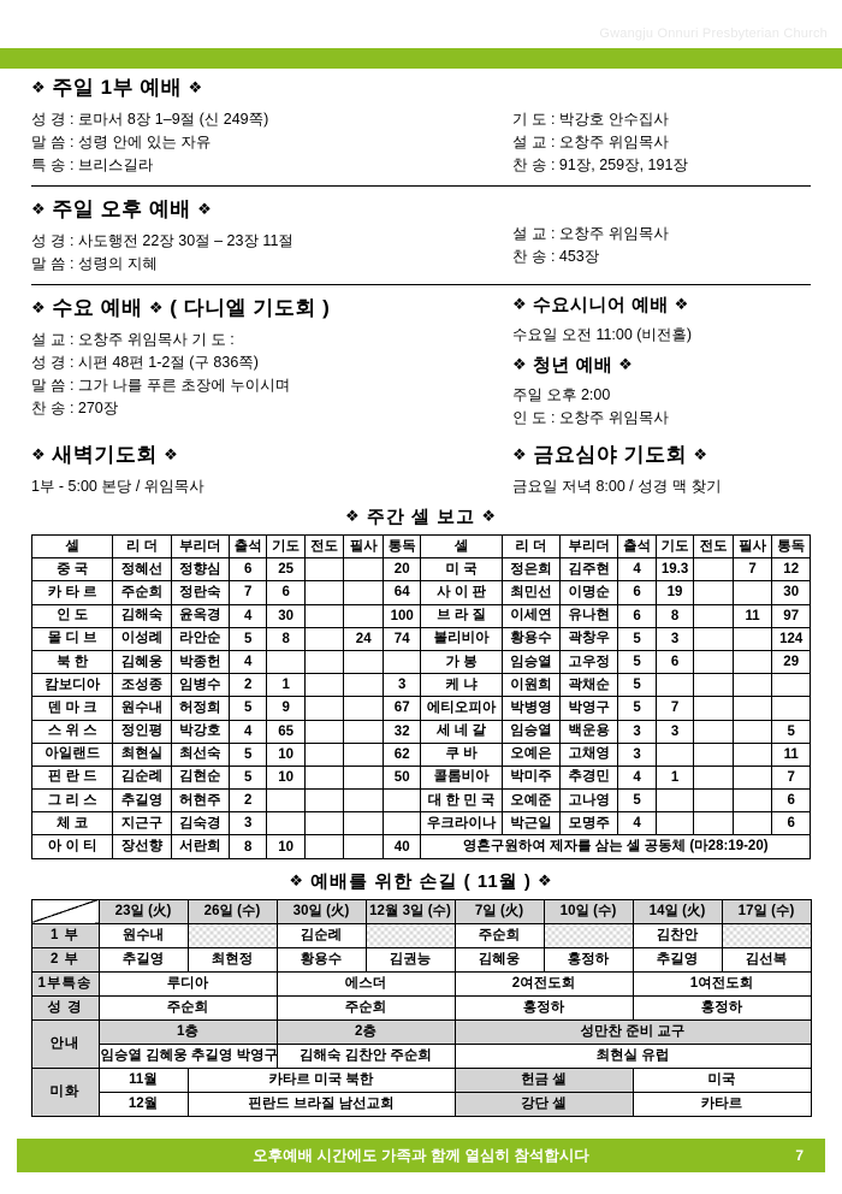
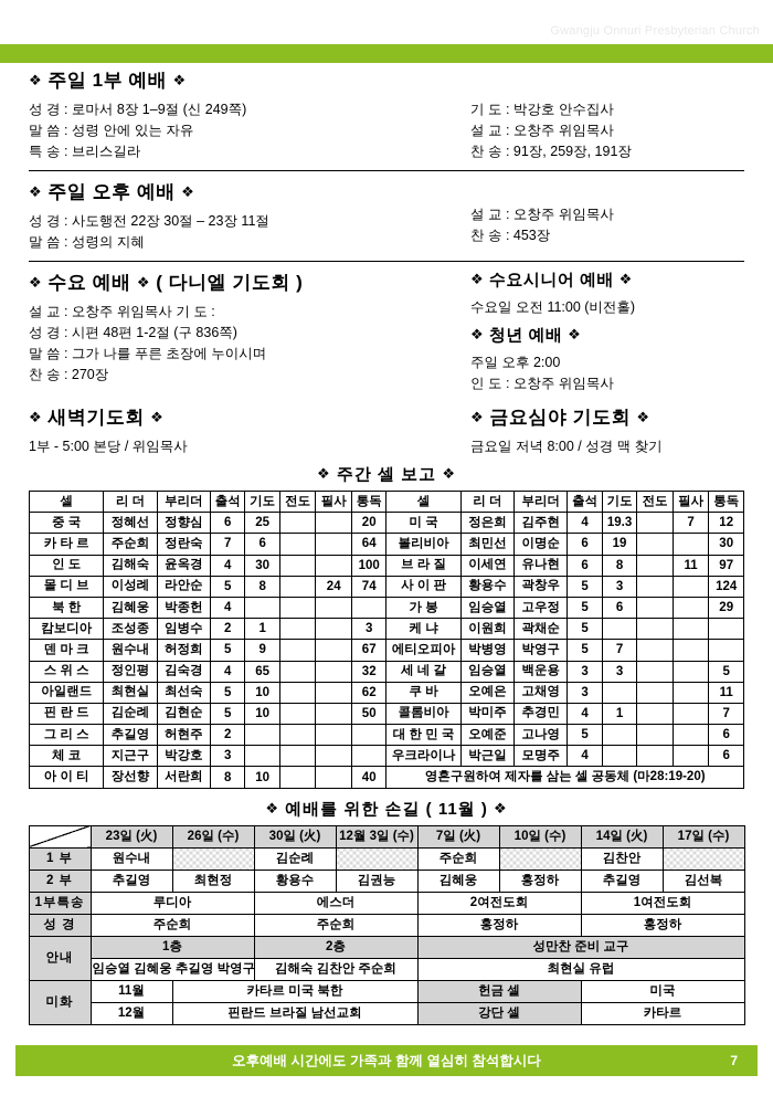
  ❖ 주일 1부 예배 ❖
  성 경 : 로마서 8장 1–9절 (신 249쪽)
  말 씀 : 성령 안에 있는 자유
  특 송 : 브리스길라
  기 도 : 박강호 안수집사
  설 교 : 오창주 위임목사
  찬 송 : 91장, 259장, 191장
  ❖ 주일 오후 예배 ❖
  성 경 : 사도행전 22장 30절 – 23장 11절
  말 씀 : 성령의 지혜
  설 교 : 오창주 위임목사
  찬 송 : 453장
  ❖ 수요 예배 ❖ ( 다니엘 기도회 )
  설 교 : 오창주 위임목사 기 도 :
  성 경 : 시편 48편 1-2절 (구 836쪽)
  말 씀 : 그가 나를 푸른 초장에 누이시며
  찬 송 : 270장
  ❖ 수요시니어 예배 ❖
  수요일 오전 11:00 (비전홀)
  ❖ 청년 예배 ❖
  주일 오후 2:00
  인 도 : 오창주 위임목사
  ❖ 새벽기도회 ❖
  1부 - 5:00 본당 / 위임목사
  ❖ 금요심야 기도회 ❖
  금요일 저녁 8:00 / 성경 맥 찾기
  ❖ 주간 셀 보고 ❖
  셀	리 더	부리더	출석	기도	전도	필사	통독	셀	리 더	부리더	출석	기도	전도	필사	통독
  중 국	정혜선	정향심	6	25			20	미 국	정은희	김주현	4	19.3		7	12
- 카 타 르	주순희	정란숙	7	6			64	사 이 판	최민선	이명순	6	19			30
+ 카 타 르	주순희	정란숙	7	6			64	볼리비아	최민선	이명순	6	19			30
  인 도	김해숙	윤옥경	4	30			100	브 라 질	이세연	유나현	6	8		11	97
- 몰 디 브	이성례	라안순	5	8		24	74	볼리비아	황용수	곽창우	5	3			124
+ 몰 디 브	이성례	라안순	5	8		24	74	사 이 판	황용수	곽창우	5	3			124
  북 한	김혜웅	박종헌	4					가 봉	임승열	고우정	5	6			29
  캄보디아	조성종	임병수	2	1			3	케 냐	이원희	곽채순	5
  덴 마 크	원수내	허정희	5	9			67	에티오피아	박병영	박영구	5	7
- 스 위 스	정인평	박강호	4	65			32	세 네 갈	임승열	백운용	3	3			5
+ 스 위 스	정인평	김숙경	4	65			32	세 네 갈	임승열	백운용	3	3			5
  아일랜드	최현실	최선숙	5	10			62	쿠 바	오예은	고채영	3				11
  핀 란 드	김순례	김현순	5	10			50	콜롬비아	박미주	추경민	4	1			7
  그 리 스	추길영	허현주	2					대 한 민 국	오예준	고나영	5				6
- 체 코	지근구	김숙경	3					우크라이나	박근일	모명주	4				6
+ 체 코	지근구	박강호	3					우크라이나	박근일	모명주	4				6
  아 이 티	장선향	서란희	8	10			40	영혼구원하여 제자를 삼는 셀 공동체 (마28:19-20)
  ❖ 예배를 위한 손길 ( 11월 ) ❖
  	23일 (火)	26일 (수)	30일 (火)	12월 3일 (수)	7일 (火)	10일 (수)	14일 (火)	17일 (수)
  1 부	원수내		김순례		주순희		김찬안
  2 부	추길영	최현정	황용수	김권능	김혜웅	홍정하	추길영	김선복
  1부특송	루디아	에스더	2여전도회	1여전도회
  성 경	주순희	주순희	홍정하	홍정하
  안내	1층	2층	성만찬 준비 교구
  임승열 김혜웅 추길영 박영구	김해숙 김찬안 주순희	최현실 유럽
  미화	11월	카타르 미국 북한	헌금 셀	미국
  12월	핀란드 브라질 남선교회	강단 셀	카타르
  오후예배 시간에도 가족과 함께 열심히 참석합시다
  7
